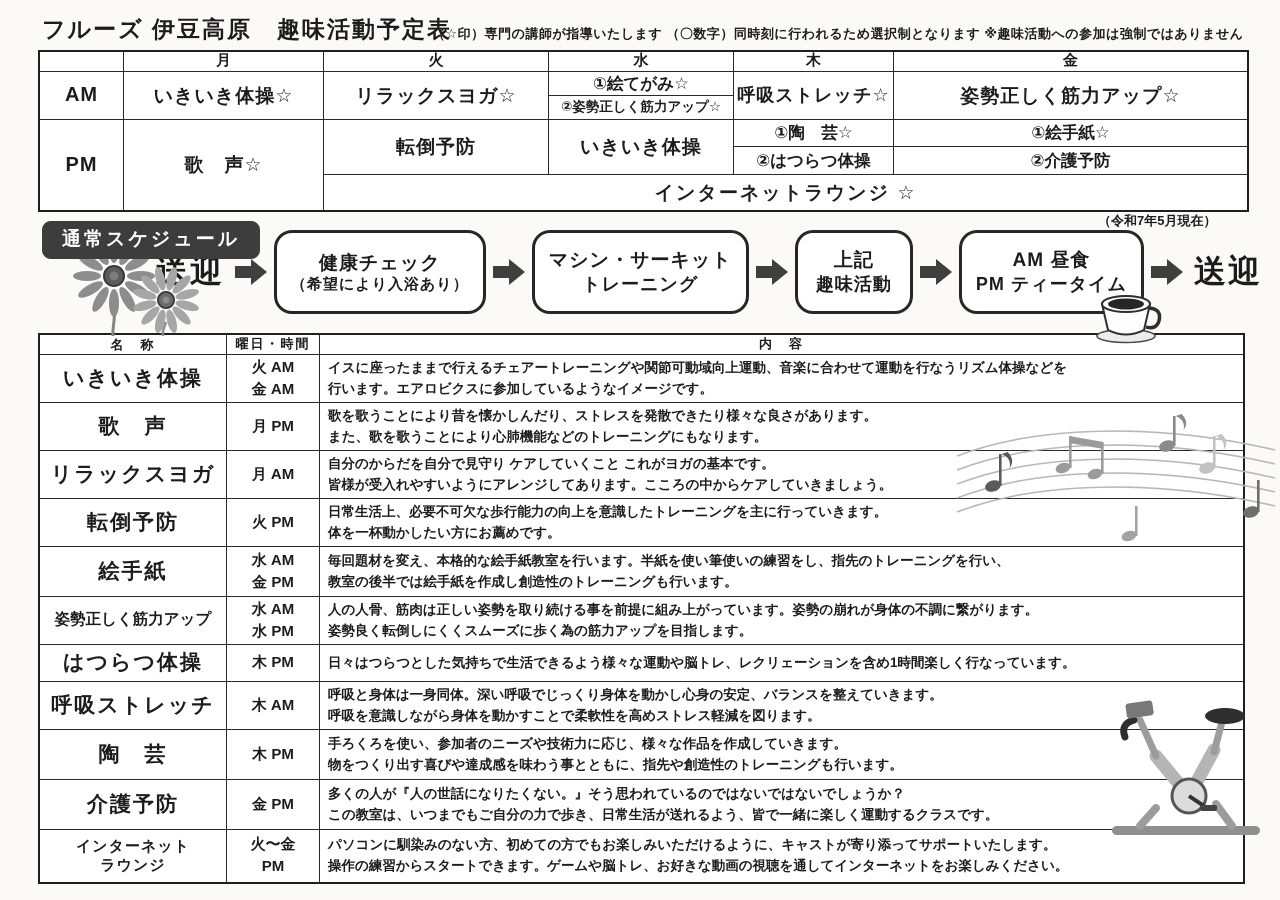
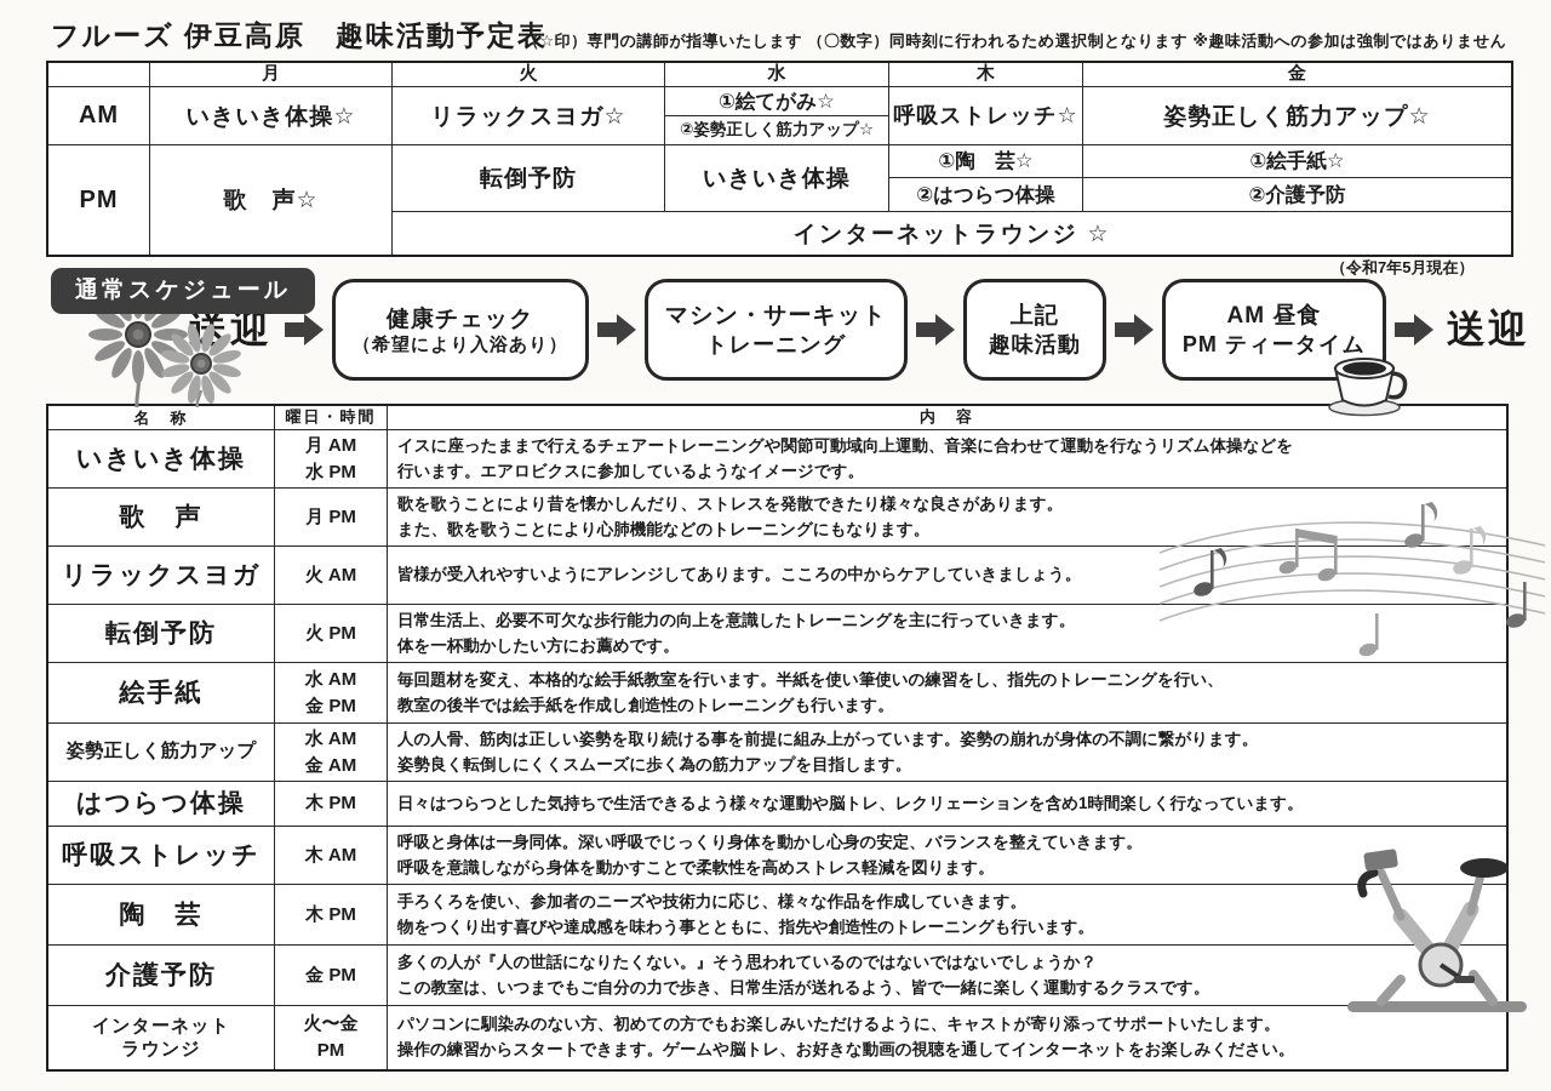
  フルーズ 伊豆高原 趣味活動予定表
  （☆印）専門の講師が指導いたします （〇数字）同時刻に行われるため選択制となります ※趣味活動への参加は強制ではありません
  （令和7年5月現在）
  月
  火
  水
  木
  金
  AM
  いきいき体操☆
  リラックスヨガ☆
  ①絵てがみ☆
  ②姿勢正しく筋力アップ☆
  呼吸ストレッチ☆
  姿勢正しく筋力アップ☆
  PM
  歌 声☆
  転倒予防
  いきいき体操
  ①陶 芸☆
  ②はつらつ体操
  ①絵手紙☆
  ②介護予防
  インターネットラウンジ ☆
  通常スケジュール
  健康チェック
  （希望により入浴あり）
  マシン・サーキット
  トレーニング
  上記
  趣味活動
  AM 昼食
  PM ティータイム
  送迎
  名 称
  曜日・時間
  内 容
  いきいき体操
- 火 AM
+ 月 AM
- 金 AM
+ 水 PM
  イスに座ったままで行えるチェアートレーニングや関節可動域向上運動、音楽に合わせて運動を行なうリズム体操などを
  行います。エアロビクスに参加しているようなイメージです。
  歌 声
  月 PM
  歌を歌うことにより昔を懐かしんだり、ストレスを発散できたり様々な良さがあります。
  また、歌を歌うことにより心肺機能などのトレーニングにもなります。
  リラックスヨガ
- 月 AM
+ 火 AM
- 自分のからだを自分で見守り ケアしていくこと これがヨガの基本です。
  皆様が受入れやすいようにアレンジしてあります。こころの中からケアしていきましょう。
  転倒予防
  火 PM
  日常生活上、必要不可欠な歩行能力の向上を意識したトレーニングを主に行っていきます。
  体を一杯動かしたい方にお薦めです。
  絵手紙
  水 AM
  金 PM
  毎回題材を変え、本格的な絵手紙教室を行います。半紙を使い筆使いの練習をし、指先のトレーニングを行い、
  教室の後半では絵手紙を作成し創造性のトレーニングも行います。
  姿勢正しく筋力アップ
  水 AM
- 水 PM
+ 金 AM
  人の人骨、筋肉は正しい姿勢を取り続ける事を前提に組み上がっています。姿勢の崩れが身体の不調に繋がります。
  姿勢良く転倒しにくくスムーズに歩く為の筋力アップを目指します。
  はつらつ体操
  木 PM
  日々はつらつとした気持ちで生活できるよう様々な運動や脳トレ、レクリェーションを含め1時間楽しく行なっています。
  呼吸ストレッチ
  木 AM
  呼吸と身体は一身同体。深い呼吸でじっくり身体を動かし心身の安定、バランスを整えていきます。
  呼吸を意識しながら身体を動かすことで柔軟性を高めストレス軽減を図ります。
  陶 芸
  木 PM
  手ろくろを使い、参加者のニーズや技術力に応じ、様々な作品を作成していきます。
  物をつくり出す喜びや達成感を味わう事とともに、指先や創造性のトレーニングも行います。
  介護予防
  金 PM
  多くの人が『人の世話になりたくない。』そう思われているのではないではないでしょうか？
  この教室は、いつまでもご自分の力で歩き、日常生活が送れるよう、皆で一緒に楽しく運動するクラスです。
  インターネット
  ラウンジ
  火〜金
  PM
  パソコンに馴染みのない方、初めての方でもお楽しみいただけるように、キャストが寄り添ってサポートいたします。
  操作の練習からスタートできます。ゲームや脳トレ、お好きな動画の視聴を通してインターネットをお楽しみください。
